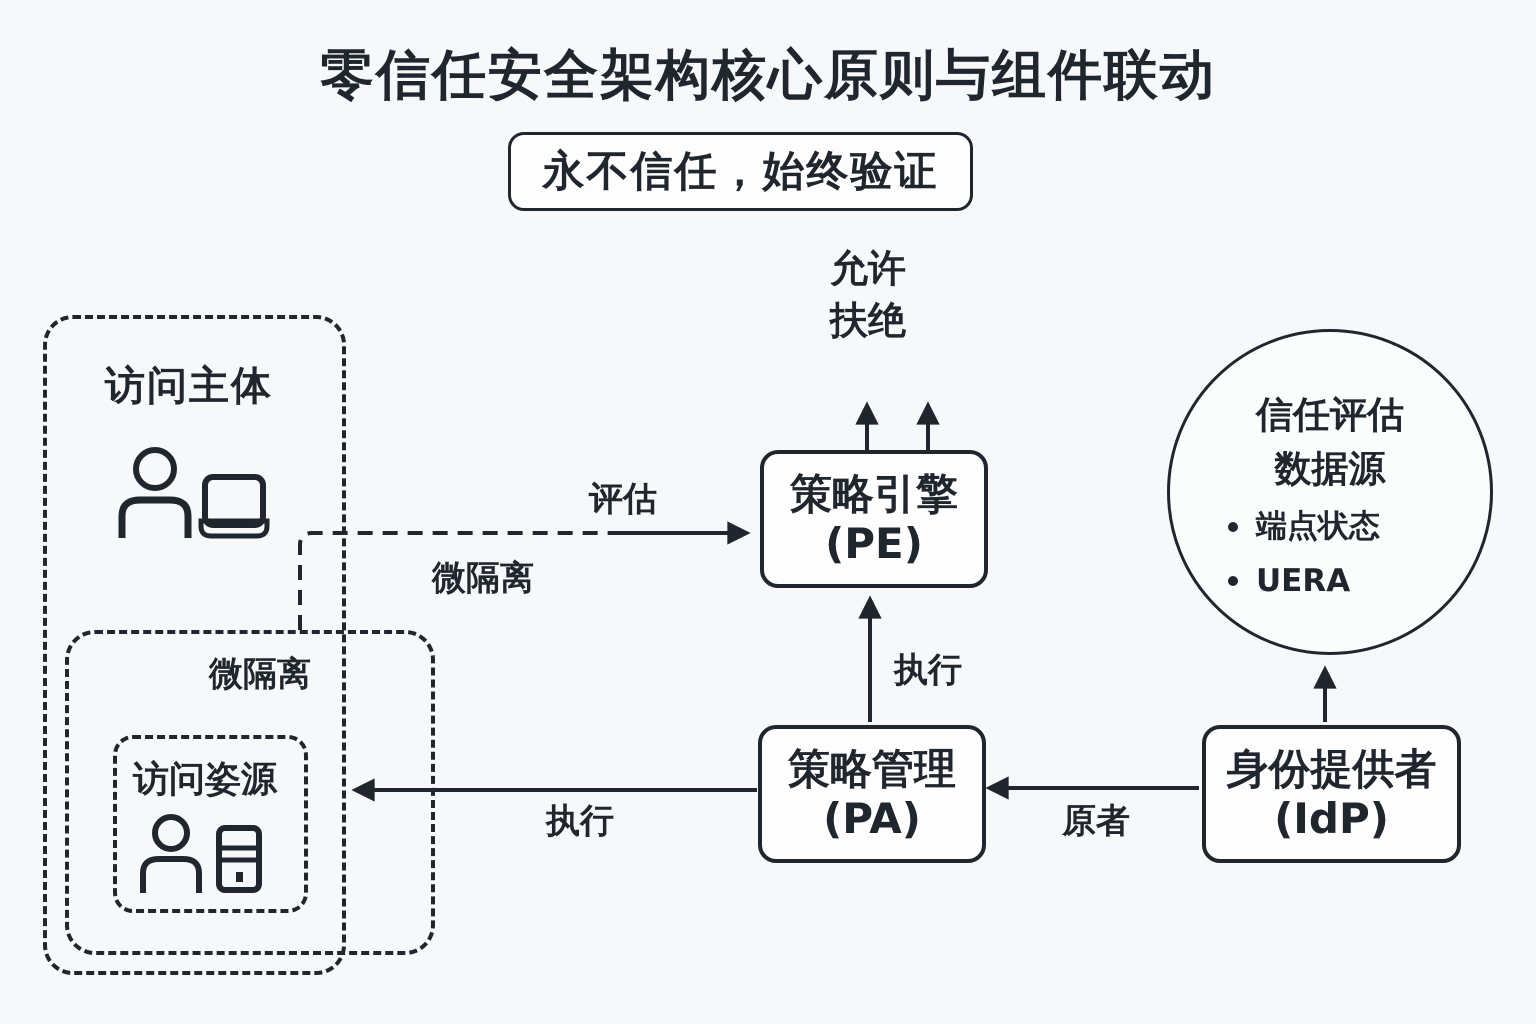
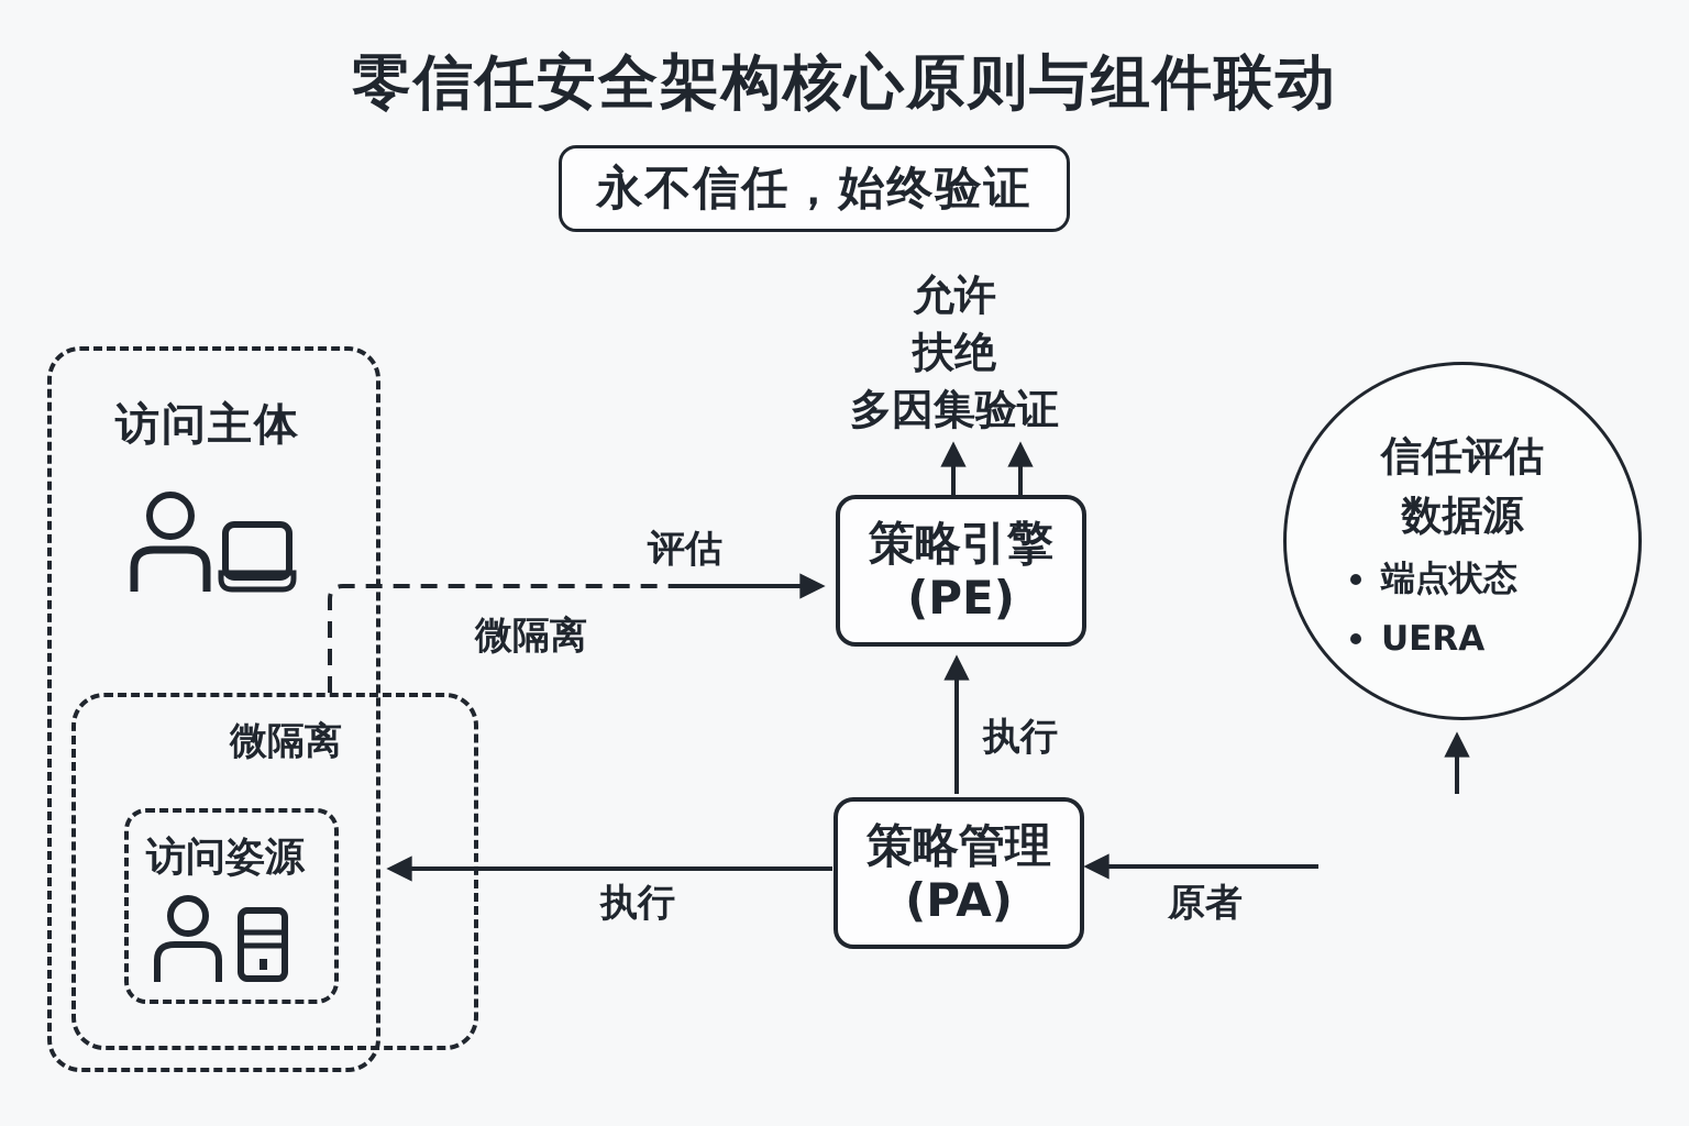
  零信任安全架构核心原则与组件联动
  永不信任，始终验证
  允许
  扶绝
+ 多因集验证
  访问主体
  微隔离
  访问姿源
  策略引擎
  (PE)
  策略管理
  (PA)
- 身份提供者
- (IdP)
  信任评估
  数据源
  端点状态
  UERA
  评估
  微隔离
  执行
  执行
  原者
